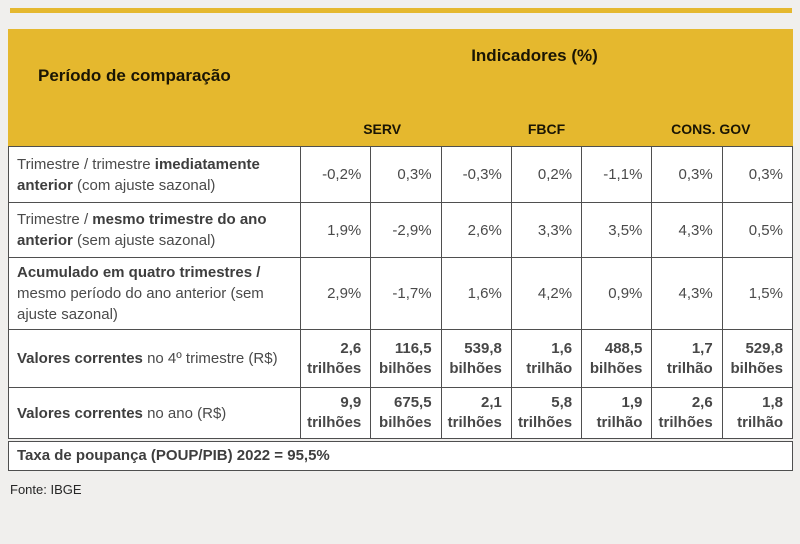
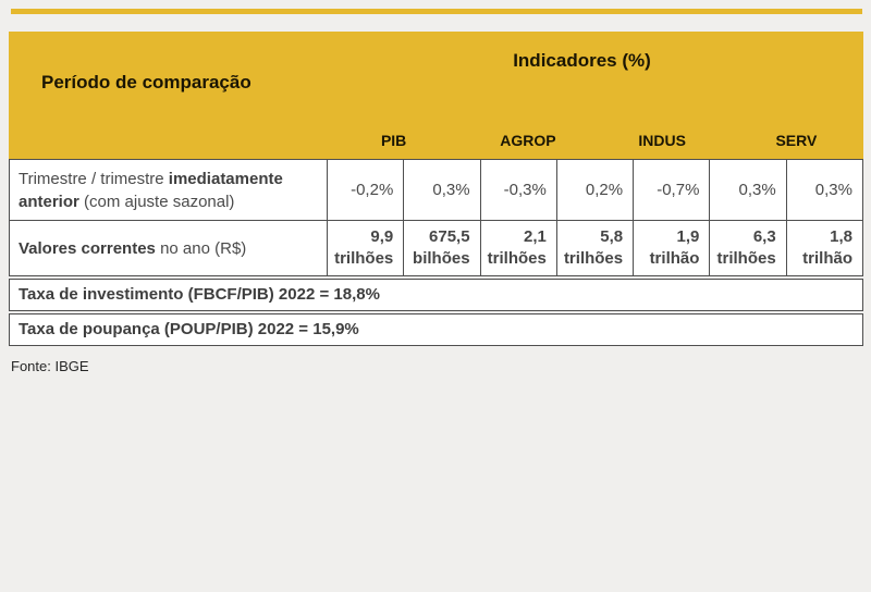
  Período de comparação
  Indicadores (%)
+ PIB
+ AGROP
+ INDUS
  SERV
- FBCF
- CONS. GOV
- Trimestre / trimestre imediatamente anterior (com ajuste sazonal)	-0,2%	0,3%	-0,3%	0,2%	-1,1%	0,3%	0,3%
+ Trimestre / trimestre imediatamente anterior (com ajuste sazonal)	-0,2%	0,3%	-0,3%	0,2%	-0,7%	0,3%	0,3%
- Trimestre / mesmo trimestre do ano anterior (sem ajuste sazonal)	1,9%	-2,9%	2,6%	3,3%	3,5%	4,3%	0,5%
- Acumulado em quatro trimestres / mesmo período do ano anterior (sem ajuste sazonal)	2,9%	-1,7%	1,6%	4,2%	0,9%	4,3%	1,5%
- Valores correntes no 4º trimestre (R$)	2,6 trilhões	116,5 bilhões	539,8 bilhões	1,6 trilhão	488,5 bilhões	1,7 trilhão	529,8 bilhões
- Valores correntes no ano (R$)	9,9 trilhões	675,5 bilhões	2,1 trilhões	5,8 trilhões	1,9 trilhão	2,6 trilhões	1,8 trilhão
+ Valores correntes no ano (R$)	9,9 trilhões	675,5 bilhões	2,1 trilhões	5,8 trilhões	1,9 trilhão	6,3 trilhões	1,8 trilhão
+ Taxa de investimento (FBCF/PIB) 2022 = 18,8%
- Taxa de poupança (POUP/PIB) 2022 = 95,5%
+ Taxa de poupança (POUP/PIB) 2022 = 15,9%
  Fonte: IBGE
